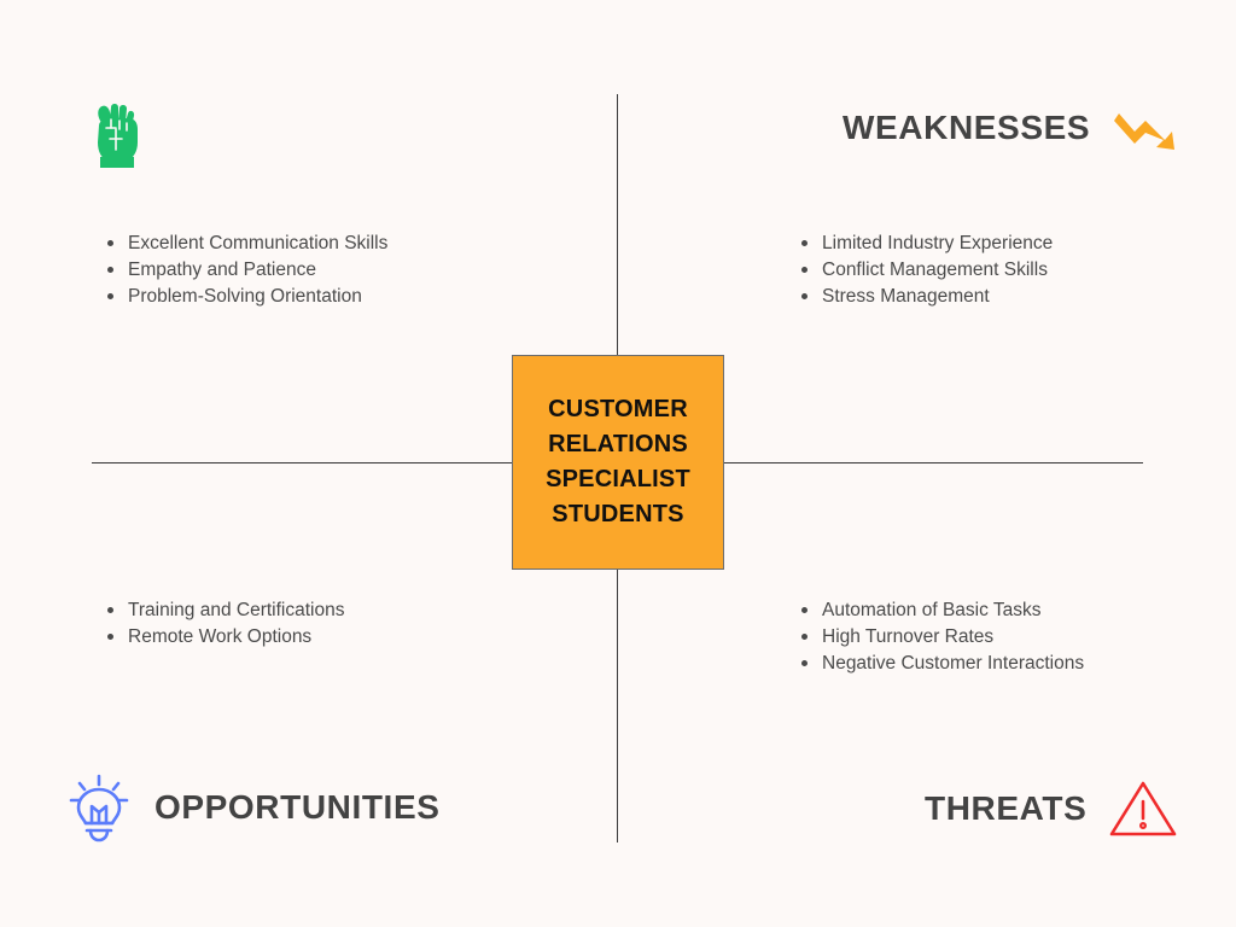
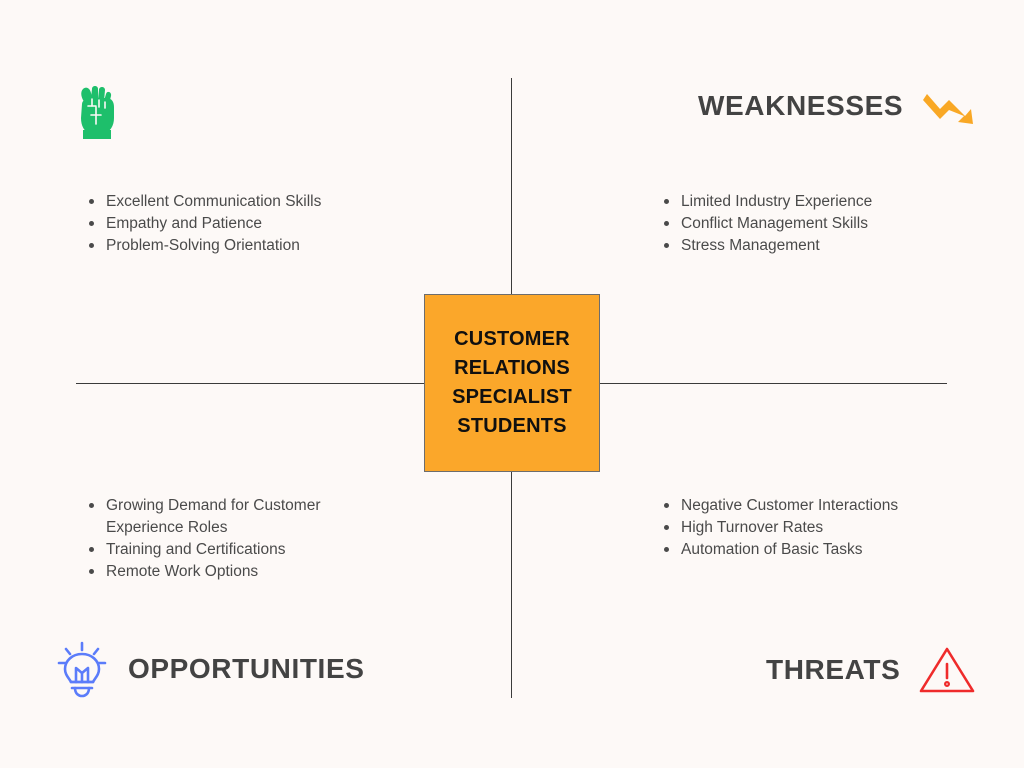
  Excellent Communication Skills
  Empathy and Patience
  Problem-Solving Orientation
  WEAKNESSES
  Limited Industry Experience
  Conflict Management Skills
  Stress Management
  CUSTOMER
  RELATIONS
  SPECIALIST
  STUDENTS
+ Growing Demand for Customer Experience Roles
  Training and Certifications
  Remote Work Options
  OPPORTUNITIES
- Automation of Basic Tasks
+ Negative Customer Interactions
  High Turnover Rates
- Negative Customer Interactions
+ Automation of Basic Tasks
  THREATS
